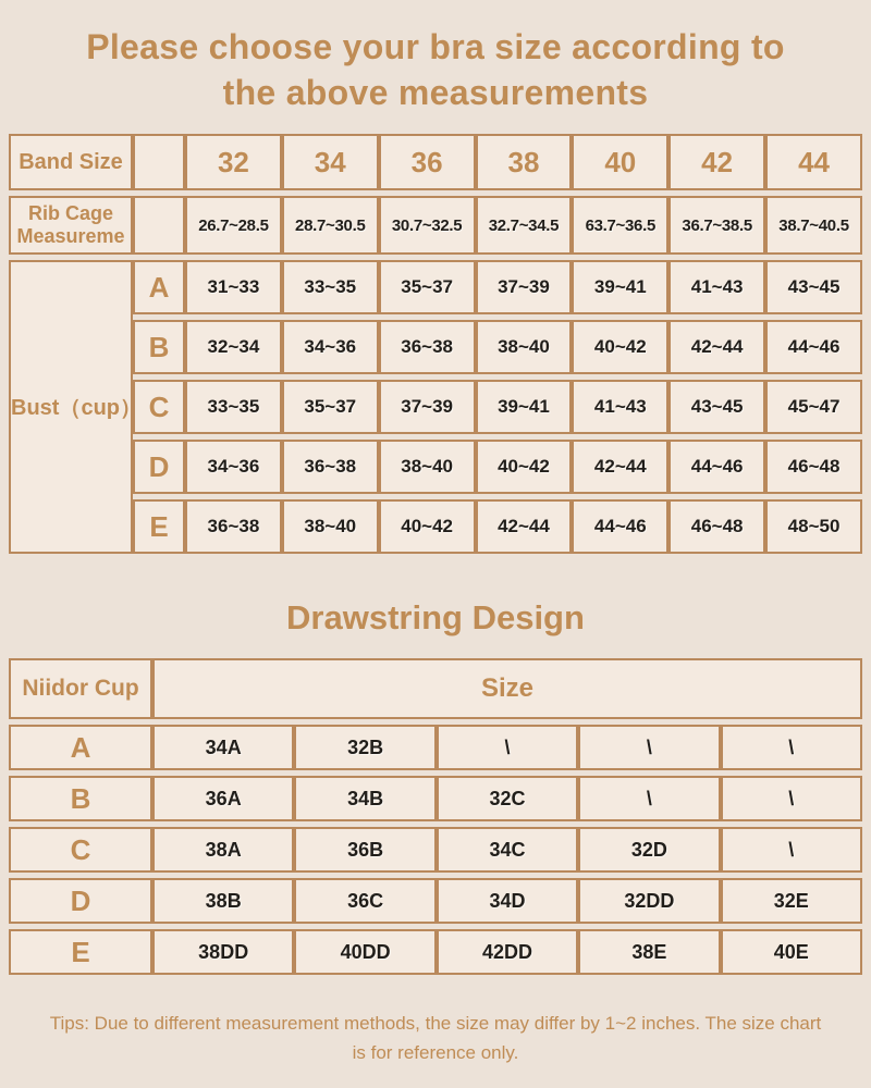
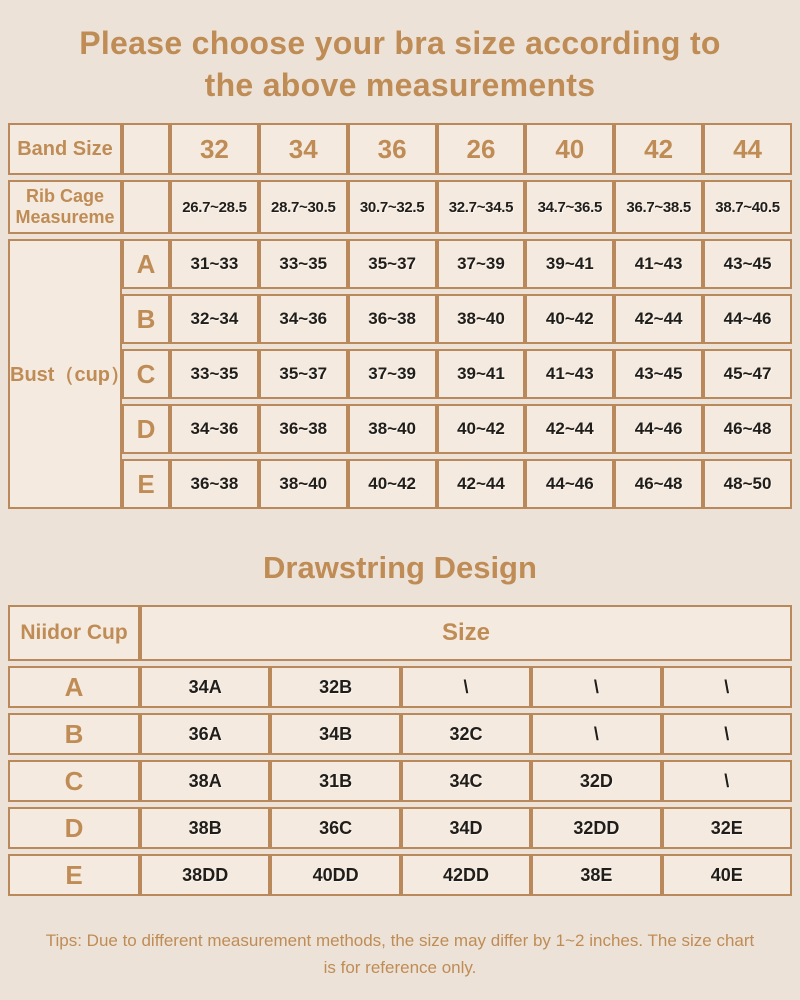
  Please choose your bra size according to
  the above measurements
- Band Size		32	34	36	38	40	42	44
+ Band Size		32	34	36	26	40	42	44
- Rib CageMeasureme		26.7~28.5	28.7~30.5	30.7~32.5	32.7~34.5	63.7~36.5	36.7~38.5	38.7~40.5
+ Rib CageMeasureme		26.7~28.5	28.7~30.5	30.7~32.5	32.7~34.5	34.7~36.5	36.7~38.5	38.7~40.5
  Bust（cup）	A	31~33	33~35	35~37	37~39	39~41	41~43	43~45
  B	32~34	34~36	36~38	38~40	40~42	42~44	44~46
  C	33~35	35~37	37~39	39~41	41~43	43~45	45~47
  D	34~36	36~38	38~40	40~42	42~44	44~46	46~48
  E	36~38	38~40	40~42	42~44	44~46	46~48	48~50
  Drawstring Design
  Niidor Cup	Size
  A	34A	32B	\	\	\
  B	36A	34B	32C	\	\
- C	38A	36B	34C	32D	\
+ C	38A	31B	34C	32D	\
  D	38B	36C	34D	32DD	32E
  E	38DD	40DD	42DD	38E	40E
  Tips: Due to different measurement methods, the size may differ by 1~2 inches. The size chart
  is for reference only.
